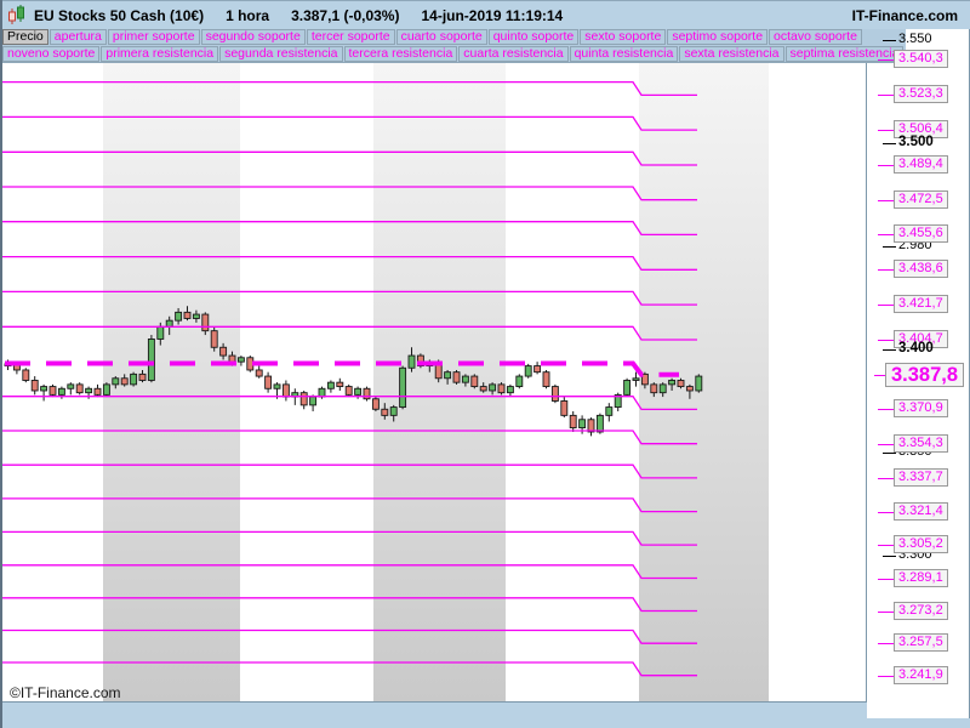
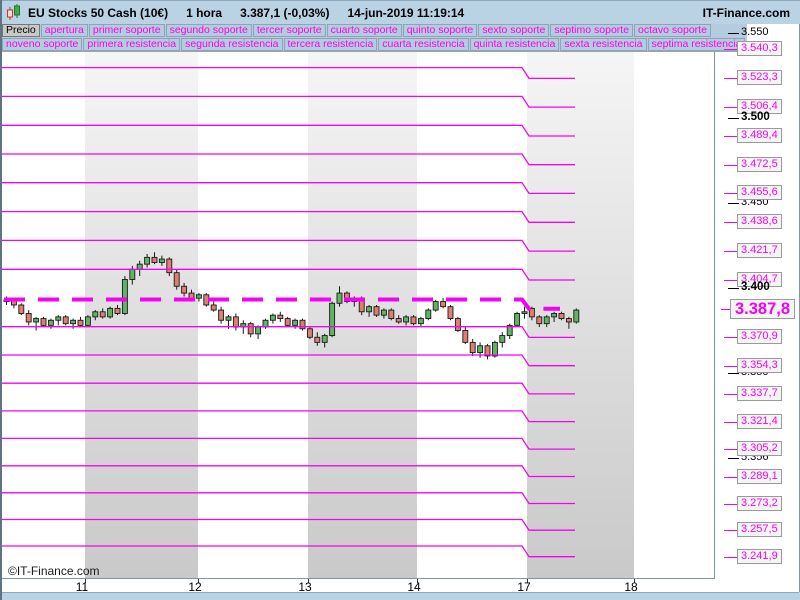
  EU Stocks 50 Cash (10€)
  1 hora
  3.387,1 (-0,03%)
  14-jun-2019 11:19:14
  IT-Finance.com
  Precio apertura primer soporte segundo soporte tercer soporte cuarto soporte quinto soporte sexto soporte septimo soporte octavo soporte
  noveno soporte primera resistencia segunda resistencia tercera resistencia cuarta resistencia quinta resistencia sexta resistencia septima resistenci
  ©IT-Finance.com
  3.550
- 2.980
+ 3.450
- 3.300
+ 5.356
  3.540,3
  3.523,3
  3.506,4
  3.489,4
  3.472,5
  3.455,6
  3.438,6
  3.421,7
  3.404,7
  3.370,9
  3.354,3
  3.337,7
  3.321,4
  3.305,2
  3.289,1
  3.273,2
  3.257,5
  3.241,9
  3.500
  3.400
  3.387,8
+ 11
+ 12
+ 13
+ 14
+ 17
+ 18
